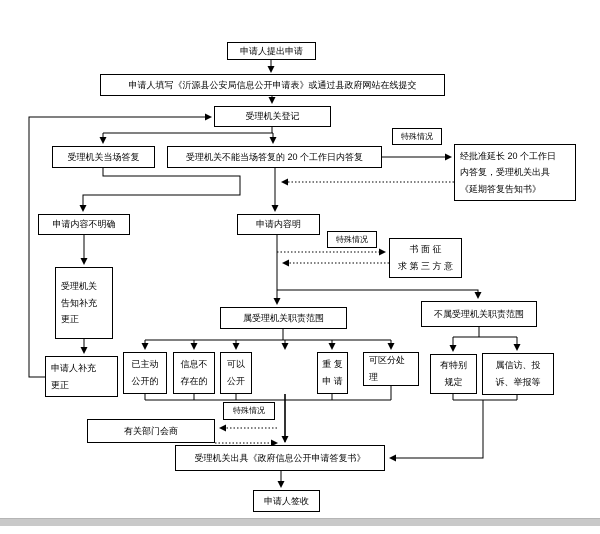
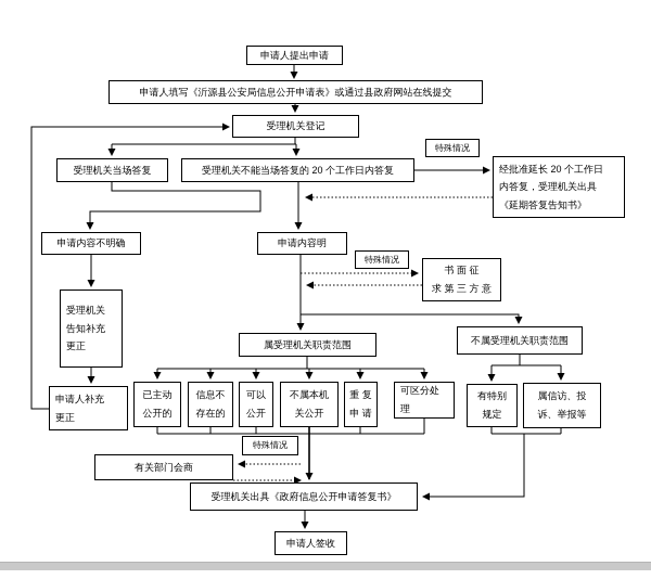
  申请人提出申请
  申请人填写《沂源县公安局信息公开申请表》或通过县政府网站在线提交
  受理机关登记
  受理机关当场答复
  受理机关不能当场答复的 20 个工作日内答复
  特殊情况
  经批准延长 20 个工作日
  内答复，受理机关出具
  《延期答复告知书》
  申请内容不明确
  申请内容明
  特殊情况
  书 面 征
  求 第 三 方 意
  受理机关
  告知补充
  更正
  申请人补充
  更正
  属受理机关职责范围
  不属受理机关职责范围
  已主动
  公开的
  信息不
  存在的
  可以
  公开
+ 不属本机
+ 关公开
  重 复
  申 请
  可区分处
  理
  有特别
  规定
  属信访、投
  诉、举报等
  特殊情况
  有关部门会商
  受理机关出具《政府信息公开申请答复书》
  申请人签收
